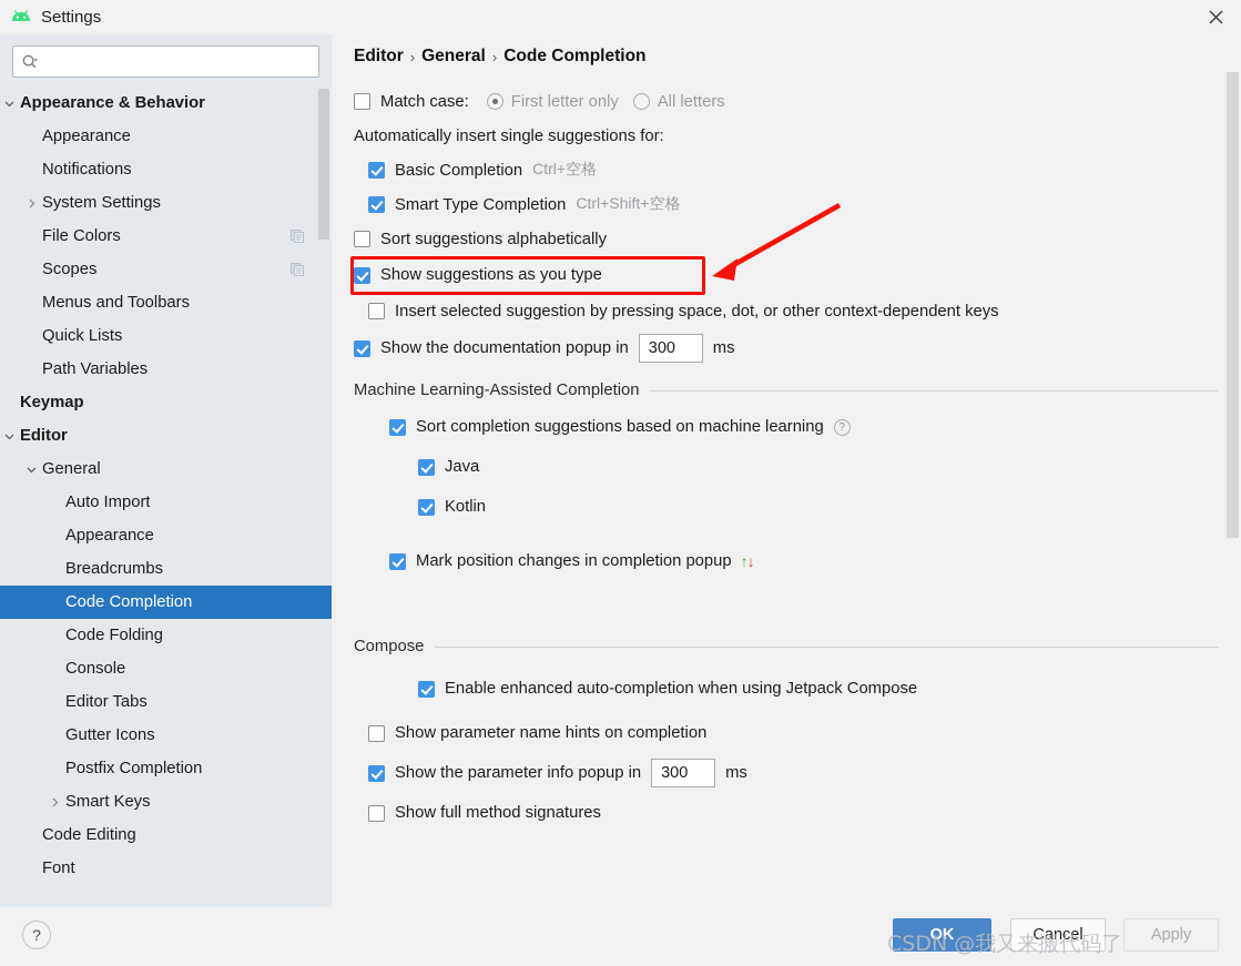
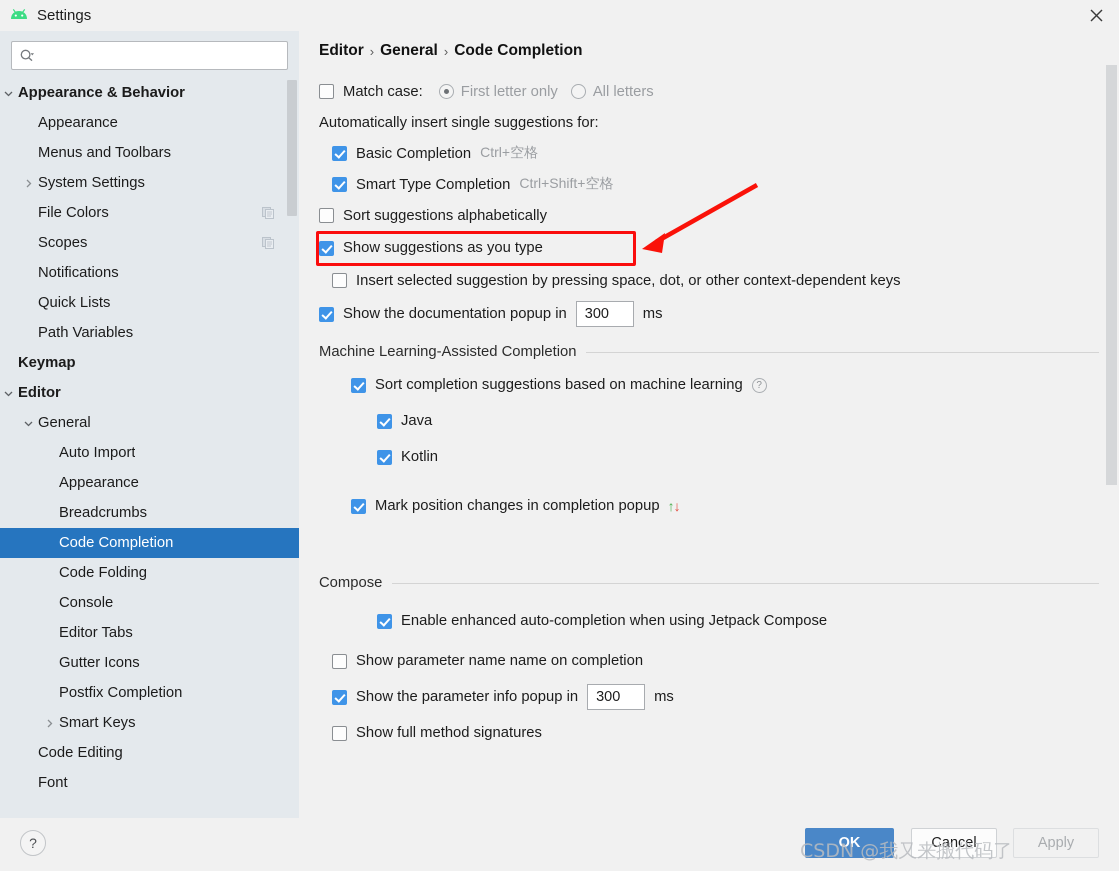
  Settings
  Appearance & Behavior
  Appearance
- Notifications
+ Menus and Toolbars
  System Settings
  File Colors
  Scopes
- Menus and Toolbars
+ Notifications
  Quick Lists
  Path Variables
  Keymap
  Editor
  General
  Auto Import
  Appearance
  Breadcrumbs
  Code Completion
  Code Folding
  Console
  Editor Tabs
  Gutter Icons
  Postfix Completion
  Smart Keys
  Code Editing
  Font
  Editor
  ›
  General
  ›
  Code Completion
  Match case:
  First letter only
  All letters
  Automatically insert single suggestions for:
  Basic Completion
  Ctrl+空格
  Smart Type Completion
  Ctrl+Shift+空格
  Sort suggestions alphabetically
  Show suggestions as you type
  Insert selected suggestion by pressing space, dot, or other context-dependent keys
  Show the documentation popup in
  300
  ms
  Machine Learning-Assisted Completion
  Sort completion suggestions based on machine learning
  ?
  Java
  Kotlin
  Mark position changes in completion popup
  ↑↓
  Compose
  Enable enhanced auto-completion when using Jetpack Compose
- Show parameter name hints on completion
+ Show parameter name name on completion
  Show the parameter info popup in
  300
  ms
  Show full method signatures
  ?
  OK
  Cancel
  Apply
  CSDN @我又来搬代码了
